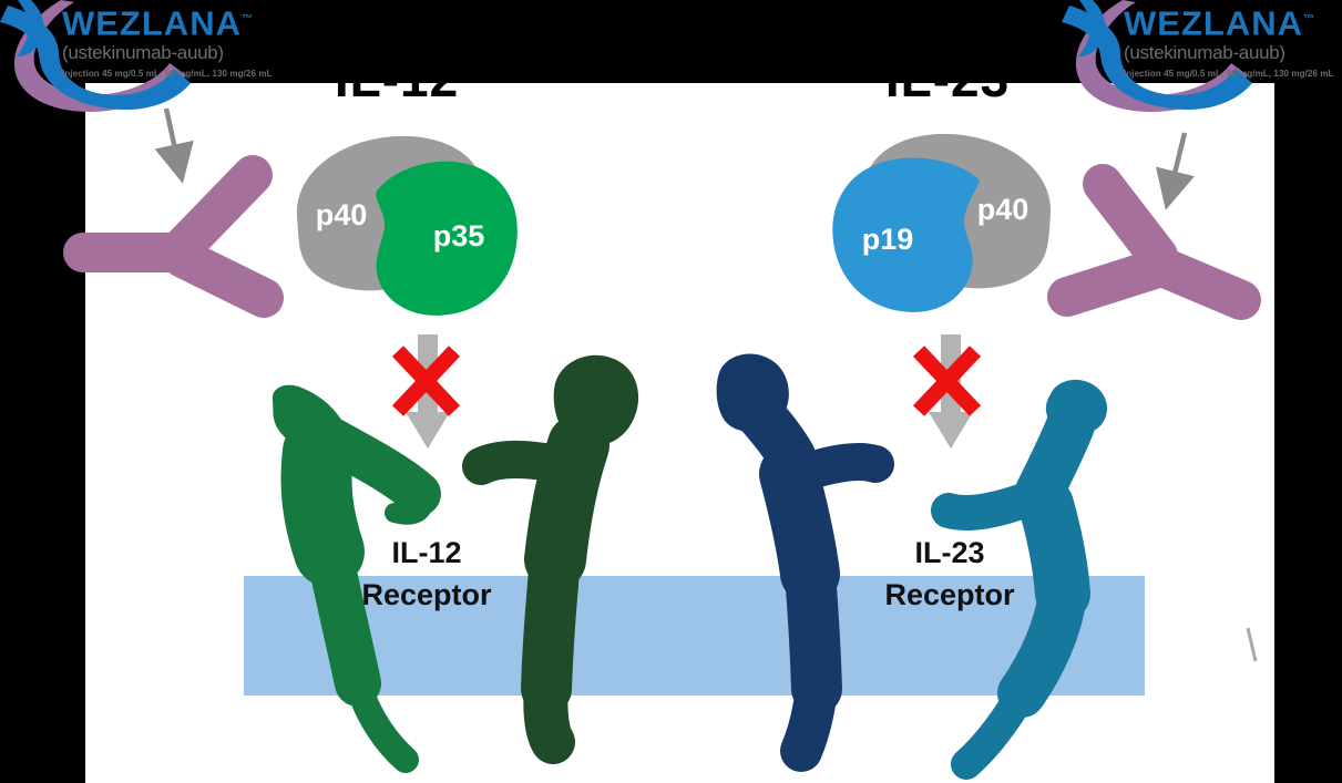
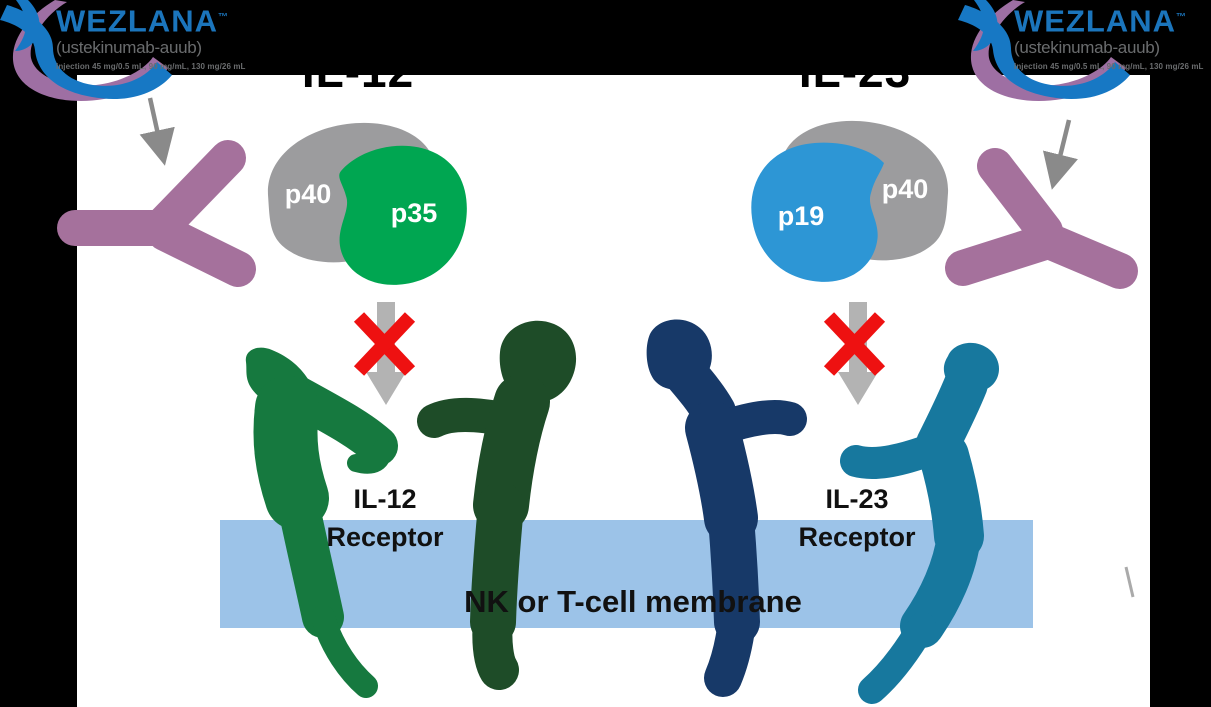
  IL-12
  IL-23
  p40
  p35
  p19
  p40
  IL-12
  Receptor
  IL-23
  Receptor
+ NK or T-cell membrane
  WEZLANA™
  (ustekinumab-auub)
  Injection 45 mg/0.5 mL, 90 mg/mL, 130 mg/26 mL
  WEZLANA™
  (ustekinumab-auub)
  Injection 45 mg/0.5 mL, 90 mg/mL, 130 mg/26 mL
